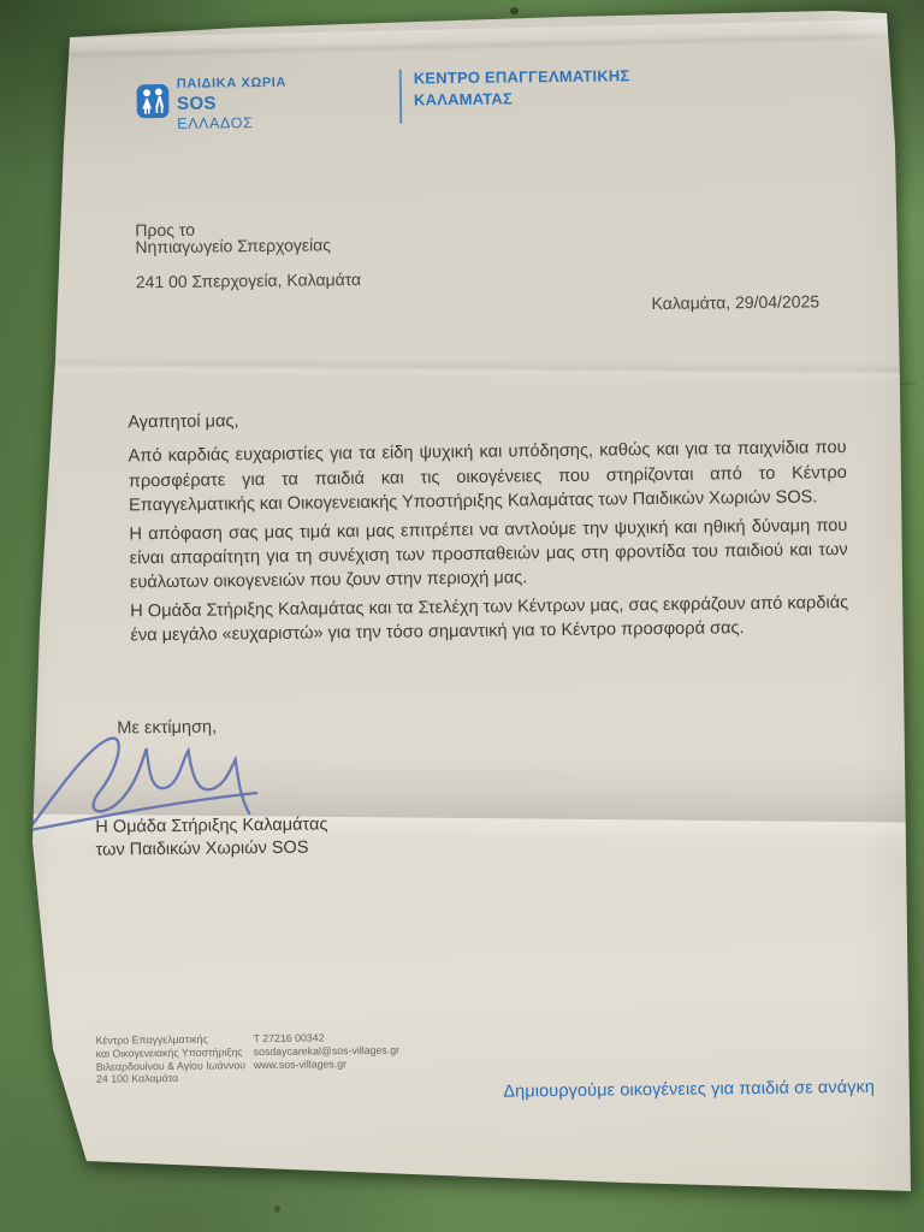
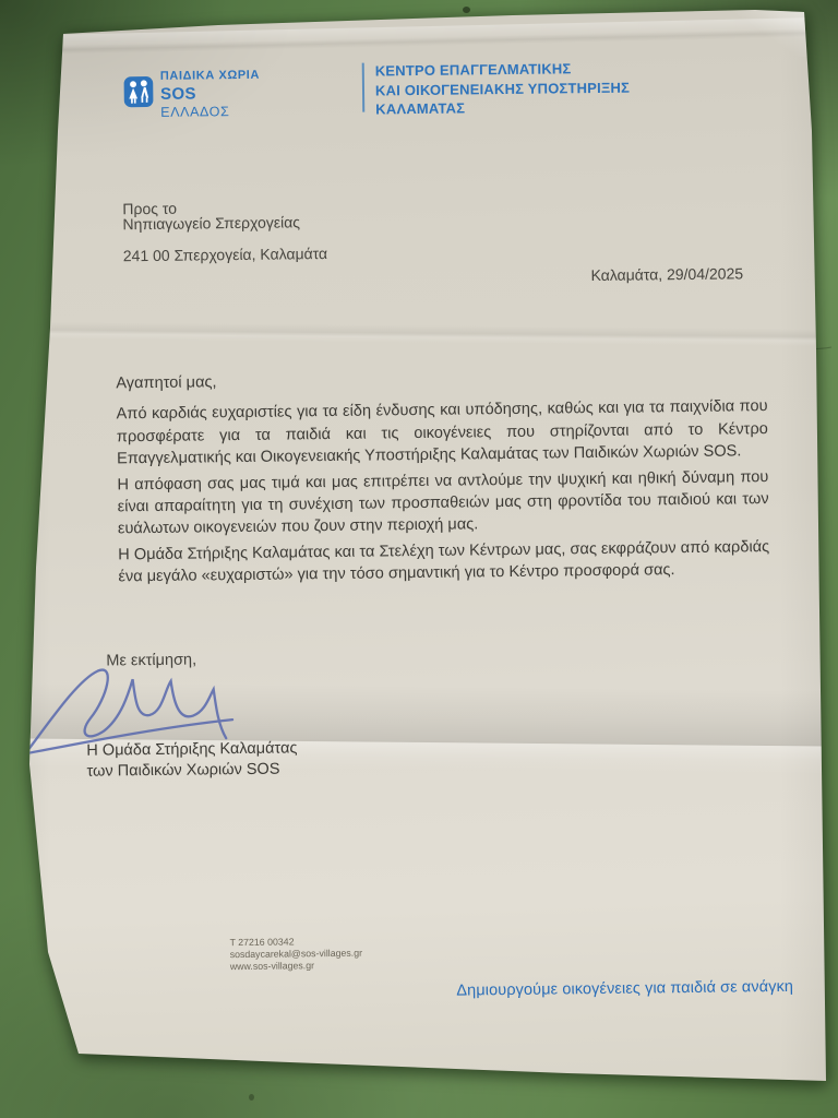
  ΠΑΙΔΙΚΑ ΧΩΡΙΑ
  SOS
  ΕΛΛΑΔΟΣ
  ΚΕΝΤΡΟ ΕΠΑΓΓΕΛΜΑΤΙΚΗΣ
+ ΚΑΙ ΟΙΚΟΓΕΝΕΙΑΚΗΣ ΥΠΟΣΤΗΡΙΞΗΣ
  ΚΑΛΑΜΑΤΑΣ
  Προς το
  Νηπιαγωγείο Σπερχογείας
  241 00 Σπερχογεία, Καλαμάτα
  Καλαμάτα, 29/04/2025
  Αγαπητοί μας,
- Από καρδιάς ευχαριστίες για τα είδη ψυχική και υπόδησης, καθώς και για τα παιχνίδια που προσφέρατε για τα παιδιά και τις οικογένειες που στηρίζονται από το Κέντρο Επαγγελματικής και Οικογενειακής Υποστήριξης Καλαμάτας των Παιδικών Χωριών SOS.
+ Από καρδιάς ευχαριστίες για τα είδη ένδυσης και υπόδησης, καθώς και για τα παιχνίδια που προσφέρατε για τα παιδιά και τις οικογένειες που στηρίζονται από το Κέντρο Επαγγελματικής και Οικογενειακής Υποστήριξης Καλαμάτας των Παιδικών Χωριών SOS.
  Η απόφαση σας μας τιμά και μας επιτρέπει να αντλούμε την ψυχική και ηθική δύναμη που είναι απαραίτητη για τη συνέχιση των προσπαθειών μας στη φροντίδα του παιδιού και των ευάλωτων οικογενειών που ζουν στην περιοχή μας.
  Η Ομάδα Στήριξης Καλαμάτας και τα Στελέχη των Κέντρων μας, σας εκφράζουν από καρδιάς ένα μεγάλο «ευχαριστώ» για την τόσο σημαντική για το Κέντρο προσφορά σας.
  Με εκτίμηση,
  Η Ομάδα Στήριξης Καλαμάτας
  των Παιδικών Χωριών SOS
- Κέντρο Επαγγελματικής
- και Οικογενειακής Υποστήριξης
- Βιλεαρδουίνου & Αγίου Ιωάννου
- 24 100 Καλαμάτα
  Τ 27216 00342
  sosdaycarekal@sos-villages.gr
  www.sos-villages.gr
  Δημιουργούμε οικογένειες για παιδιά σε ανάγκη
